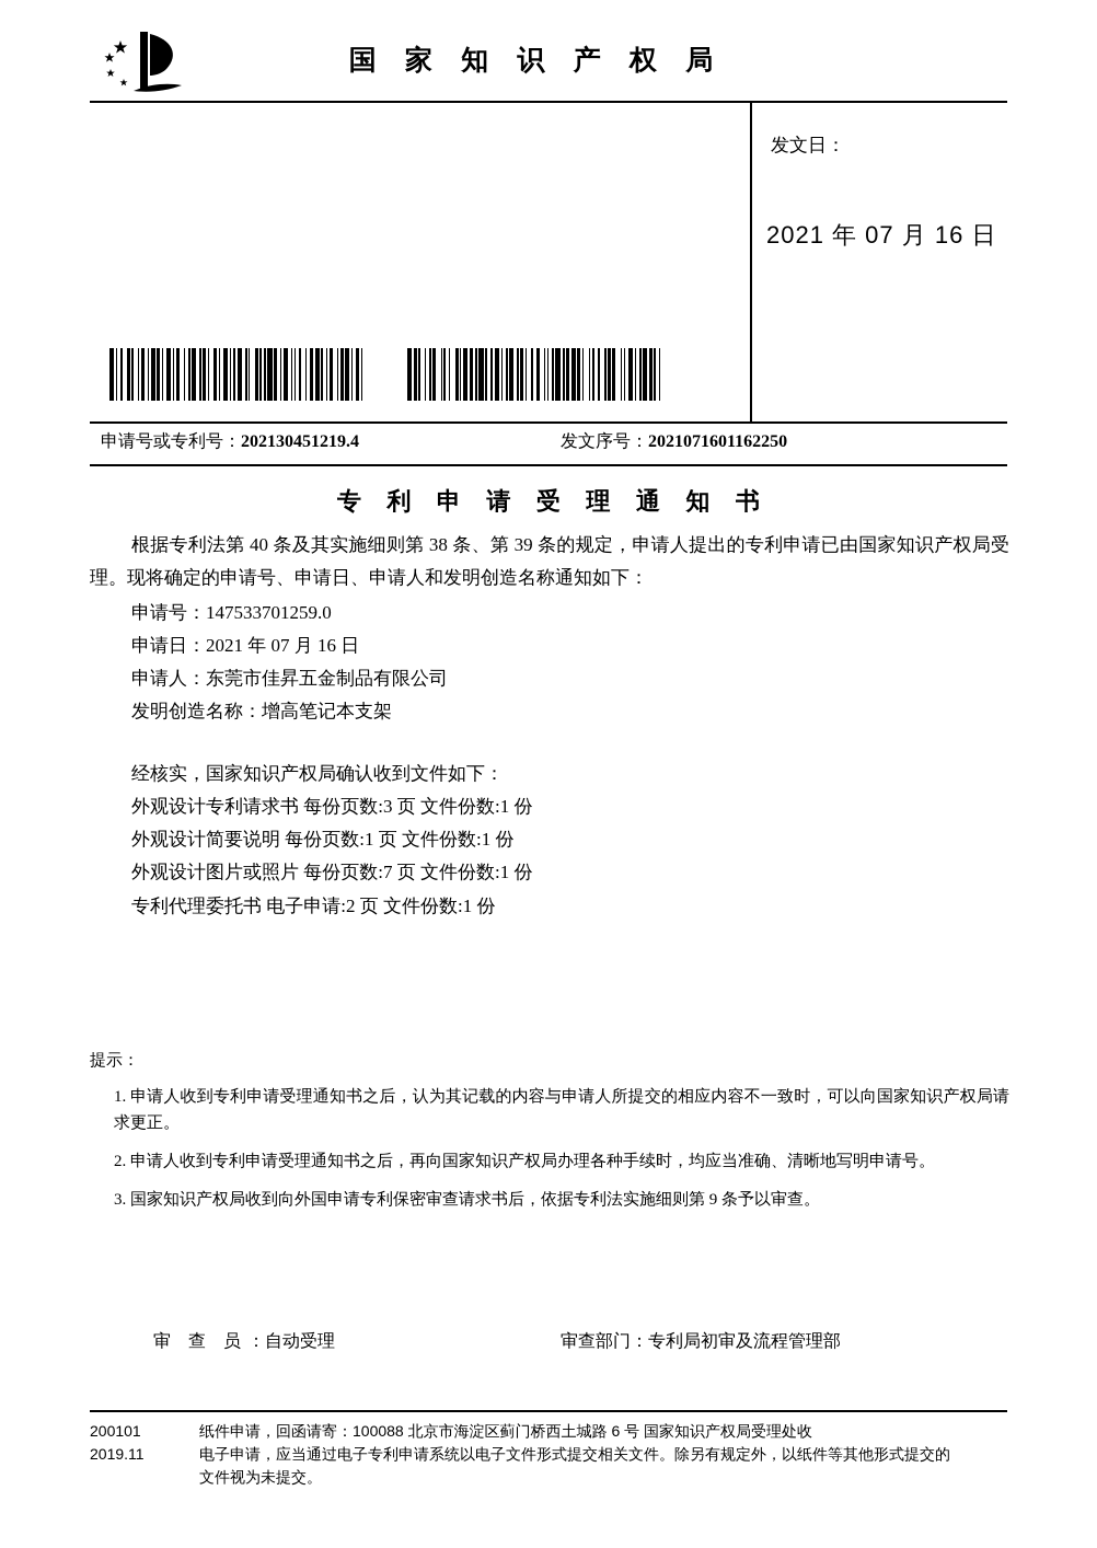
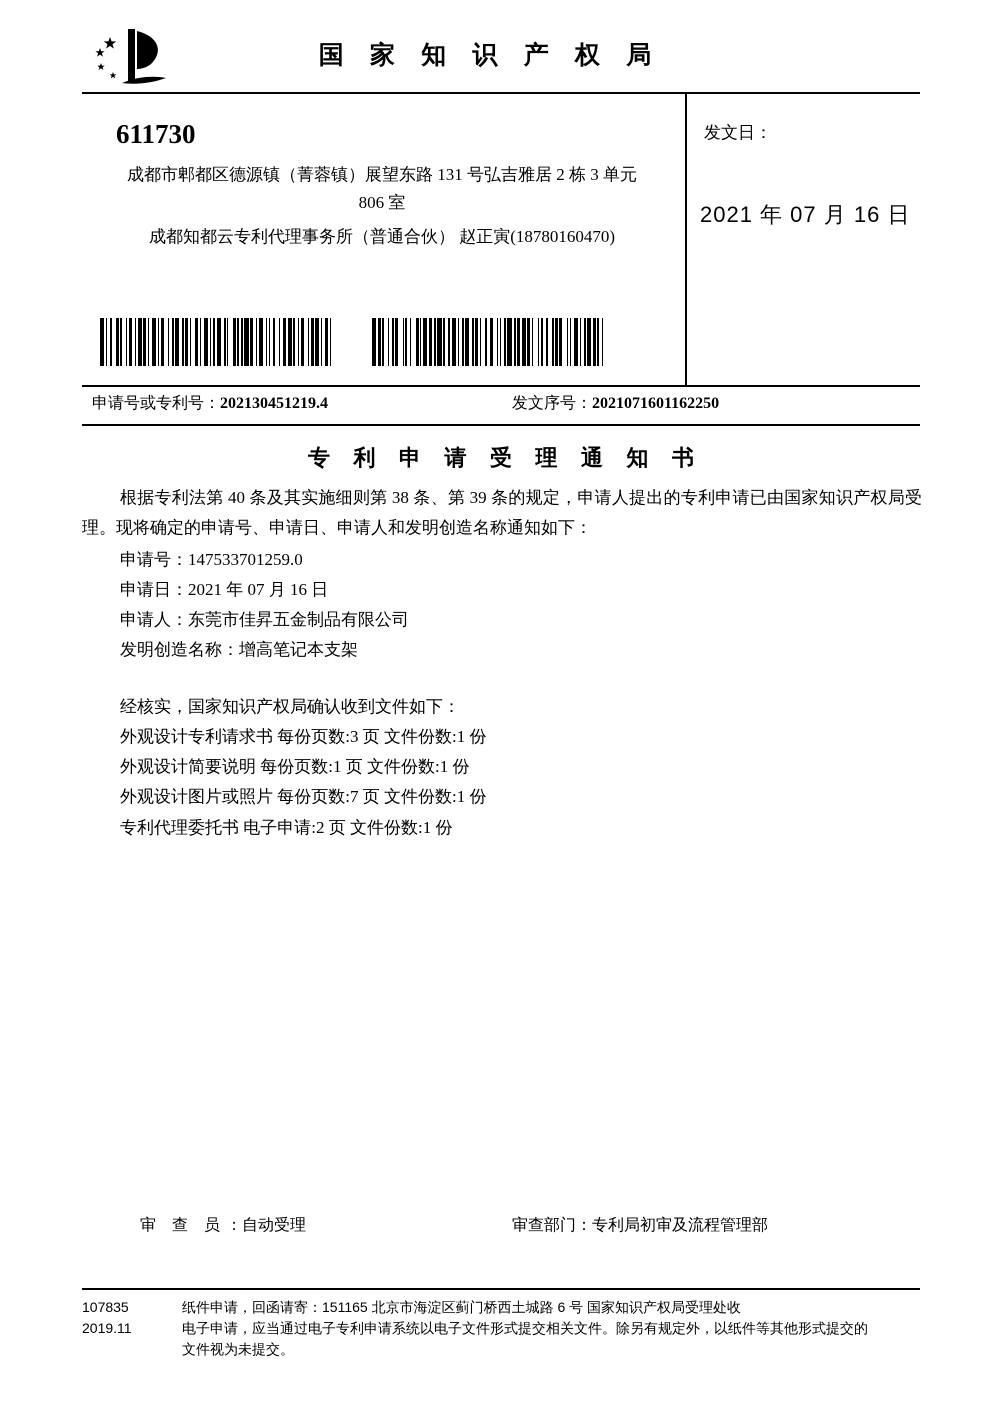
  国 家 知 识 产 权 局
+ 611730
+ 成都市郫都区德源镇（菁蓉镇）展望东路 131 号弘吉雅居 2 栋 3 单元
+ 806 室
+ 成都知都云专利代理事务所（普通合伙） 赵正寅(18780160470)
  发文日：
  2021 年 07 月 16 日
  申请号或专利号：202130451219.4
  发文序号：2021071601162250
  专 利 申 请 受 理 通 知 书
  根据专利法第 40 条及其实施细则第 38 条、第 39 条的规定，申请人提出的专利申请已由国家知识产权局受理。现将确定的申请号、申请日、申请人和发明创造名称通知如下：
  申请号：147533701259.0
  申请日：2021 年 07 月 16 日
  申请人：东莞市佳昇五金制品有限公司
  发明创造名称：增高笔记本支架
  经核实，国家知识产权局确认收到文件如下：
  外观设计专利请求书 每份页数:3 页 文件份数:1 份
  外观设计简要说明 每份页数:1 页 文件份数:1 份
  外观设计图片或照片 每份页数:7 页 文件份数:1 份
  专利代理委托书 电子申请:2 页 文件份数:1 份
- 提示：
- 1. 申请人收到专利申请受理通知书之后，认为其记载的内容与申请人所提交的相应内容不一致时，可以向国家知识产权局请求更正。
- 2. 申请人收到专利申请受理通知书之后，再向国家知识产权局办理各种手续时，均应当准确、清晰地写明申请号。
- 3. 国家知识产权局收到向外国申请专利保密审查请求书后，依据专利法实施细则第 9 条予以审查。
  审 查 员：自动受理
  审查部门：专利局初审及流程管理部
- 200101
+ 107835
  2019.11
- 纸件申请，回函请寄：100088 北京市海淀区蓟门桥西土城路 6 号 国家知识产权局受理处收
+ 纸件申请，回函请寄：151165 北京市海淀区蓟门桥西土城路 6 号 国家知识产权局受理处收
  电子申请，应当通过电子专利申请系统以电子文件形式提交相关文件。除另有规定外，以纸件等其他形式提交的
  文件视为未提交。
